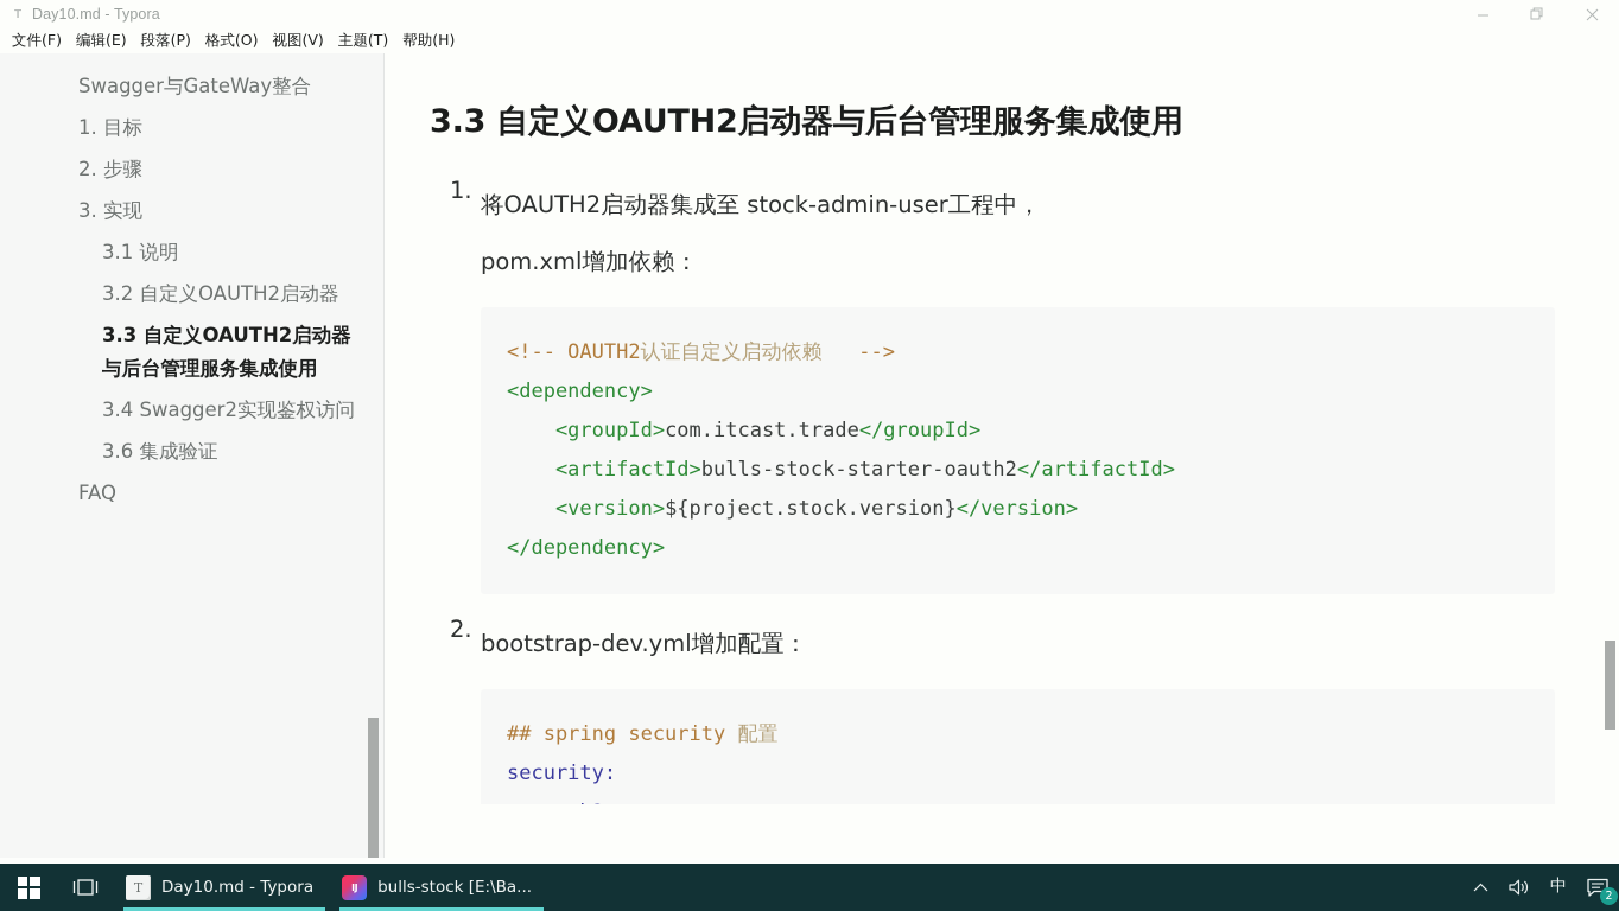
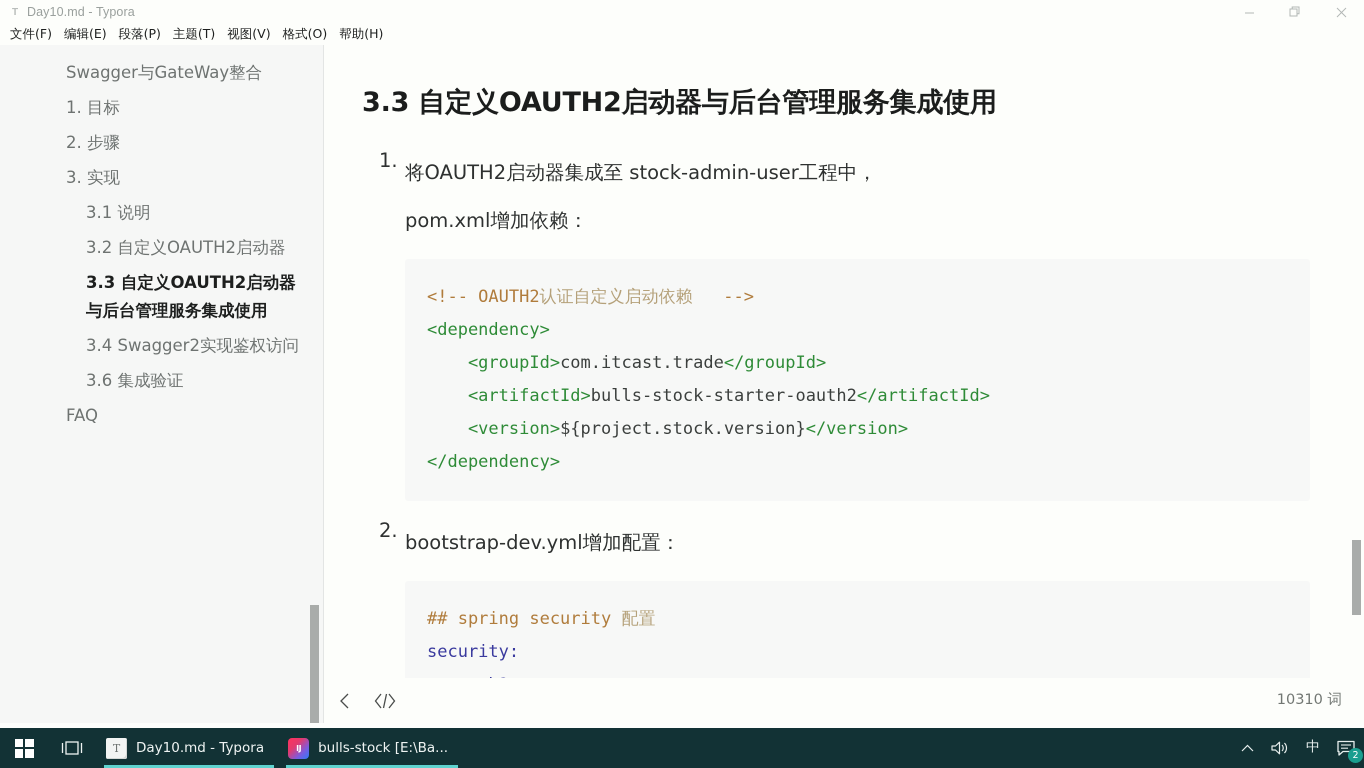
  T
  Day10.md - Typora
  文件(F)
  编辑(E)
  段落(P)
- 格式(O)
+ 主题(T)
  视图(V)
- 主题(T)
+ 格式(O)
  帮助(H)
  Swagger与GateWay整合
  1. 目标
  2. 步骤
  3. 实现
  3.1 说明
  3.2 自定义OAUTH2启动器
  3.3 自定义OAUTH2启动器与后台管理服务集成使用
  3.4 Swagger2实现鉴权访问
  3.6 集成验证
  FAQ
  3.3 自定义OAUTH2启动器与后台管理服务集成使用
  将OAUTH2启动器集成至 stock-admin-user工程中，
  pom.xml增加依赖：
  <!-- OAUTH2认证自定义启动依赖 --> <dependency> <groupId>com.itcast.trade</groupId> <artifactId>bulls-stock-starter-oauth2</artifactId> <version>${project.stock.version}</version> </dependency>
  bootstrap-dev.yml增加配置：
+ 10310 词
  T
  Day10.md - Typora
  IJ
  bulls-stock [E:\Ba...
  中
  2
